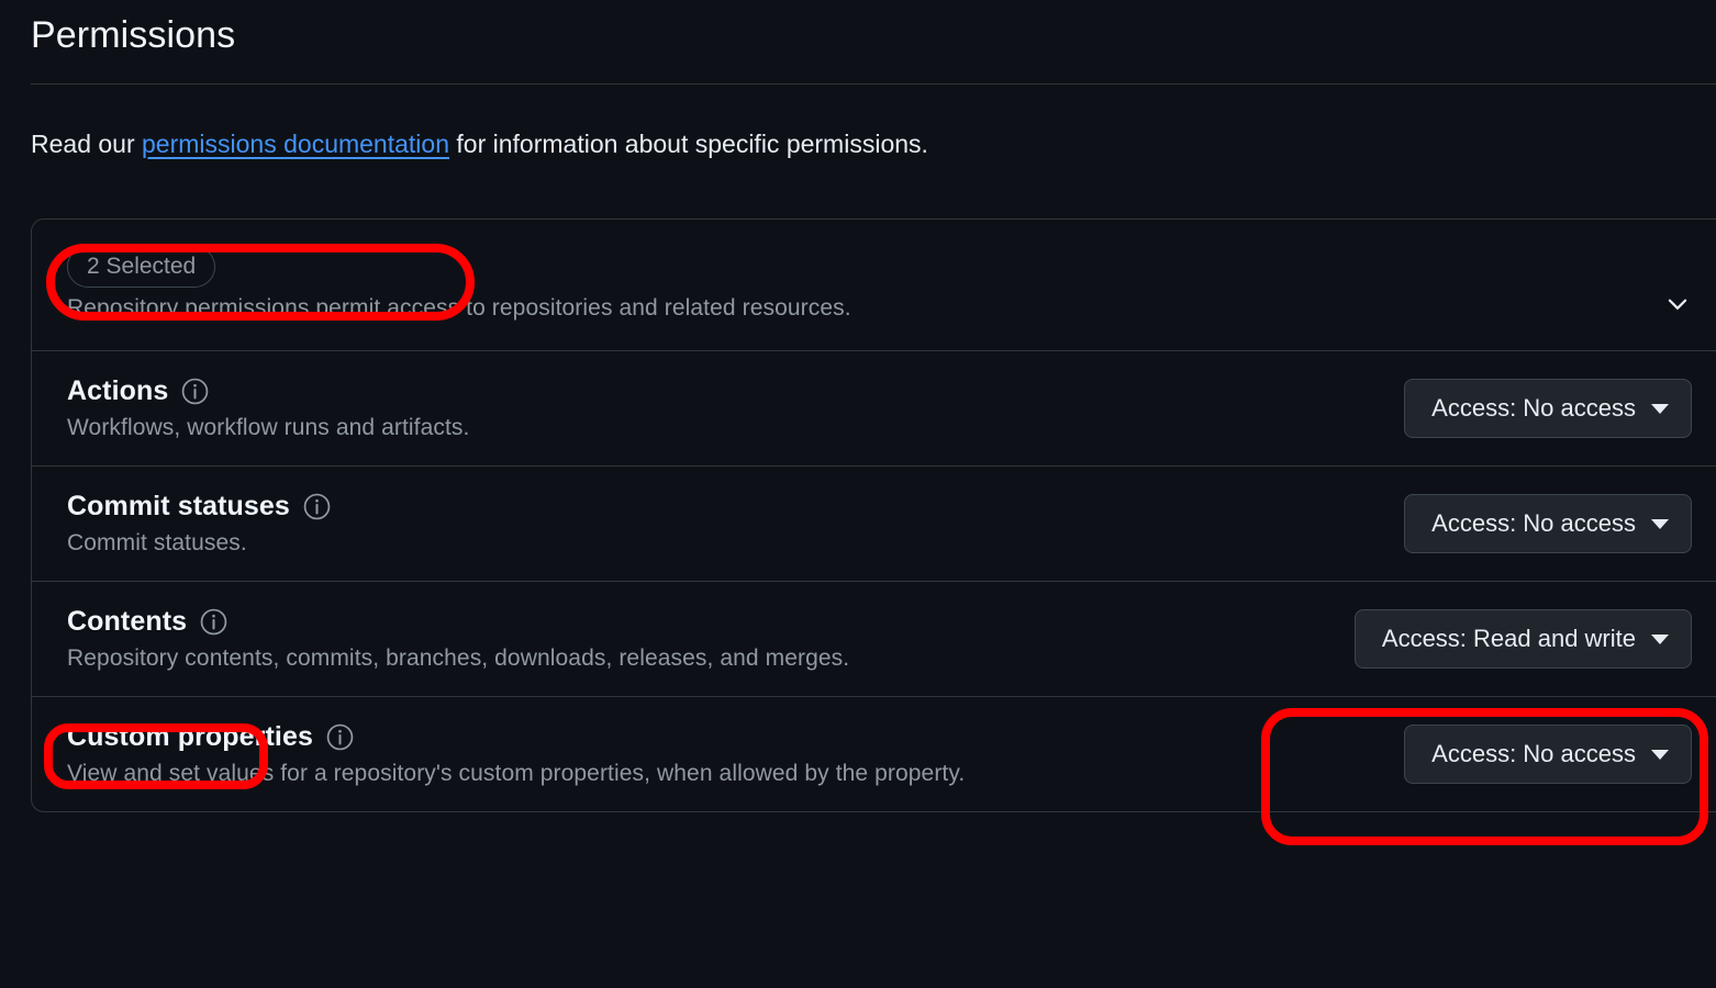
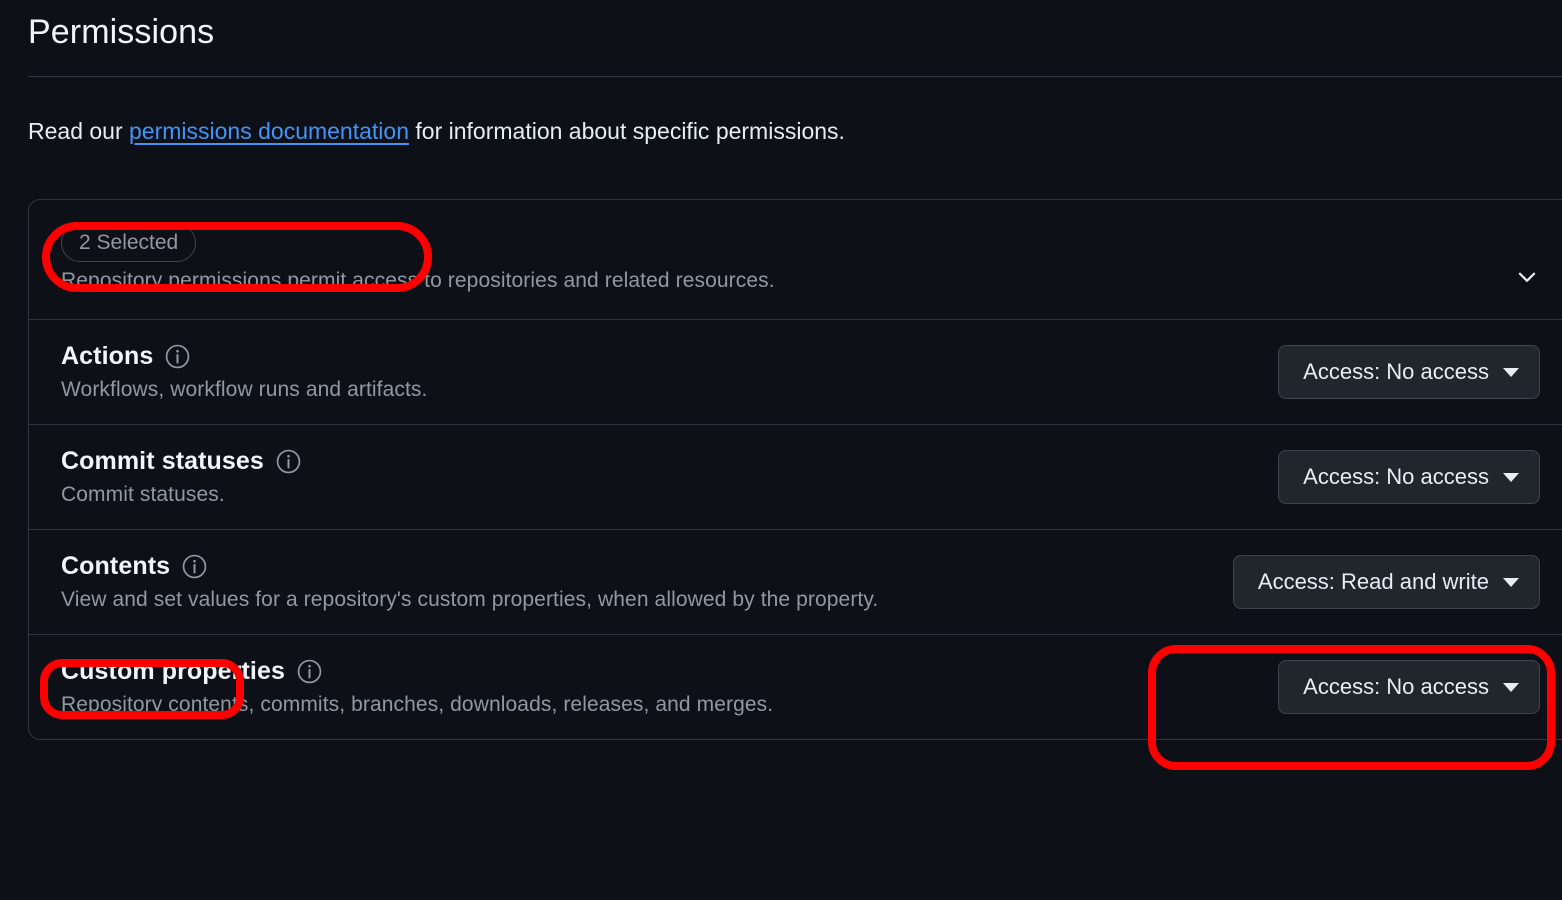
  Permissions
  Read our permissions documentation for information about specific permissions.
  2 Selected
  Repository permissions permit access to repositories and related resources.
  Actions
  Workflows, workflow runs and artifacts.
  Access: No access
  Commit statuses
  Commit statuses.
  Access: No access
  Contents
- Repository contents, commits, branches, downloads, releases, and merges.
+ View and set values for a repository's custom properties, when allowed by the property.
  Access: Read and write
  Custom properties
- View and set values for a repository's custom properties, when allowed by the property.
+ Repository contents, commits, branches, downloads, releases, and merges.
  Access: No access
